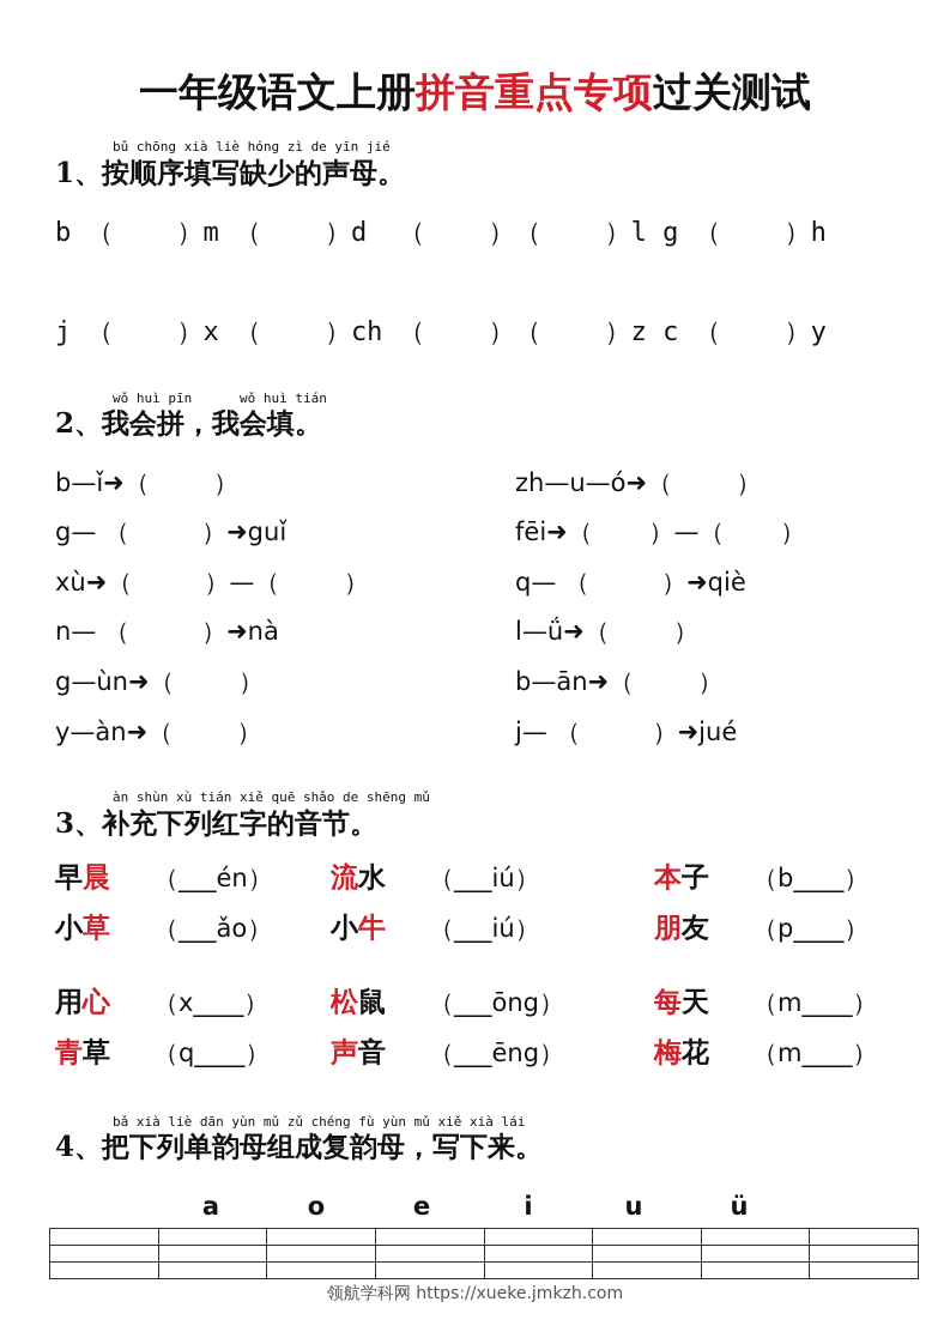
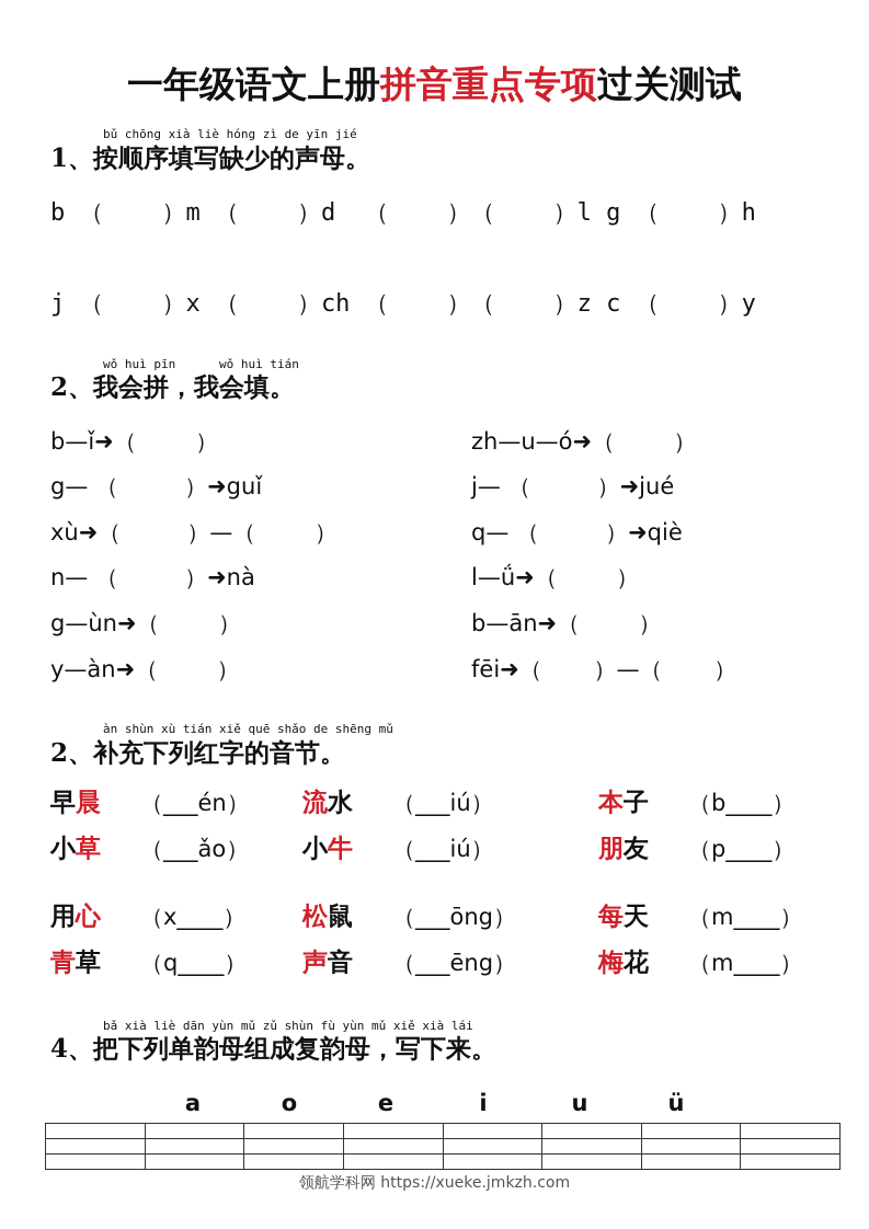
  一年级语文上册拼音重点专项过关测试
  bǔ chōng xià liè hóng zì de yīn jié
  1、按顺序填写缺少的声母。
  b （ ）m （ ）d （ ）（ ）l g （ ）h
  j （ ）x （ ）ch （ ）（ ）z c （ ）y
  wǒ huì pīn
  wǒ huì tián
  2、我会拼，我会填。
  b—ǐ➜（ ）
  g— （ ）➜guǐ
  xù➜（ ）—（ ）
  n— （ ）➜nà
  g—ùn➜（ ）
  y—àn➜（ ）
  zh—u—ó➜（ ）
- fēi➜（ ）—（ ）
+ j— （ ）➜jué
  q— （ ）➜qiè
  l—ǘ➜（ ）
  b—ān➜（ ）
- j— （ ）➜jué
+ fēi➜（ ）—（ ）
  àn shùn xù tián xiě quē shǎo de shēng mǔ
- 3、补充下列红字的音节。
+ 2、补充下列红字的音节。
  早晨
  （___én）
  流水
  （___iú）
  本子
  （b____）
  小草
  （___ǎo）
  小牛
  （___iú）
  朋友
  （p____）
  用心
  （x____）
  松鼠
  （___ōng）
  每天
  （m____）
  青草
  （q____）
  声音
  （___ēng）
  梅花
  （m____）
- bǎ xià liè dān yùn mǔ zǔ chéng fù yùn mǔ xiě xià lái
+ bǎ xià liè dān yùn mǔ zǔ shùn fù yùn mǔ xiě xià lái
  4、把下列单韵母组成复韵母，写下来。
  a
  o
  e
  i
  u
  ü
  领航学科网 https://xueke.jmkzh.com
